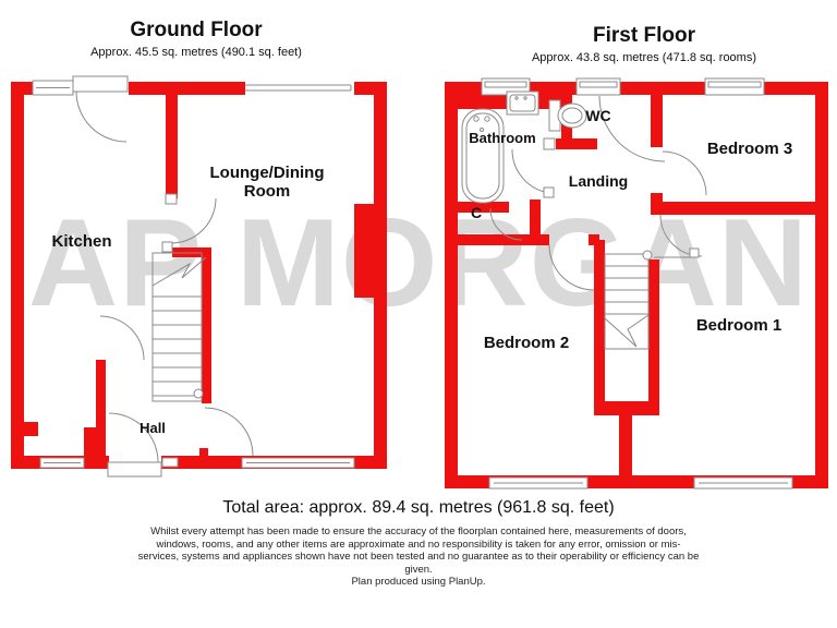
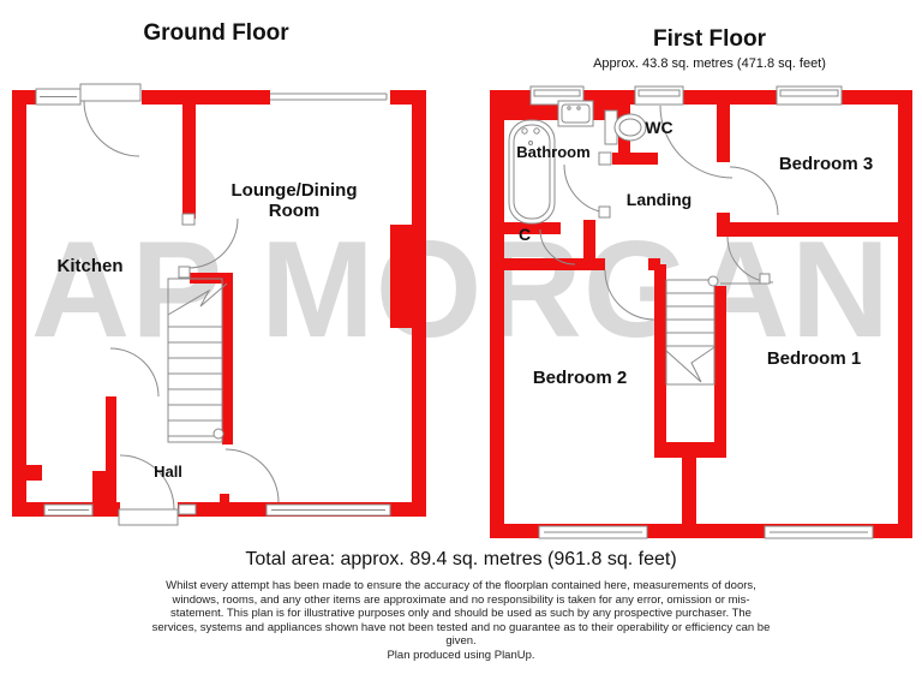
  AP MORGAN
  Ground Floor
- Approx. 45.5 sq. metres (490.1 sq. feet)
  First Floor
- Approx. 43.8 sq. metres (471.8 sq. rooms)
+ Approx. 43.8 sq. metres (471.8 sq. feet)
  Kitchen
  Lounge/Dining
  Room
  Hall
  Bathroom
  WC
  Landing
  C
  Bedroom 3
  Bedroom 2
  Bedroom 1
  Total area: approx. 89.4 sq. metres (961.8 sq. feet)
  Whilst every attempt has been made to ensure the accuracy of the floorplan contained here, measurements of doors,
  windows, rooms, and any other items are approximate and no responsibility is taken for any error, omission or mis-
+ statement. This plan is for illustrative purposes only and should be used as such by any prospective purchaser. The
  services, systems and appliances shown have not been tested and no guarantee as to their operability or efficiency can be
  given.
  Plan produced using PlanUp.
